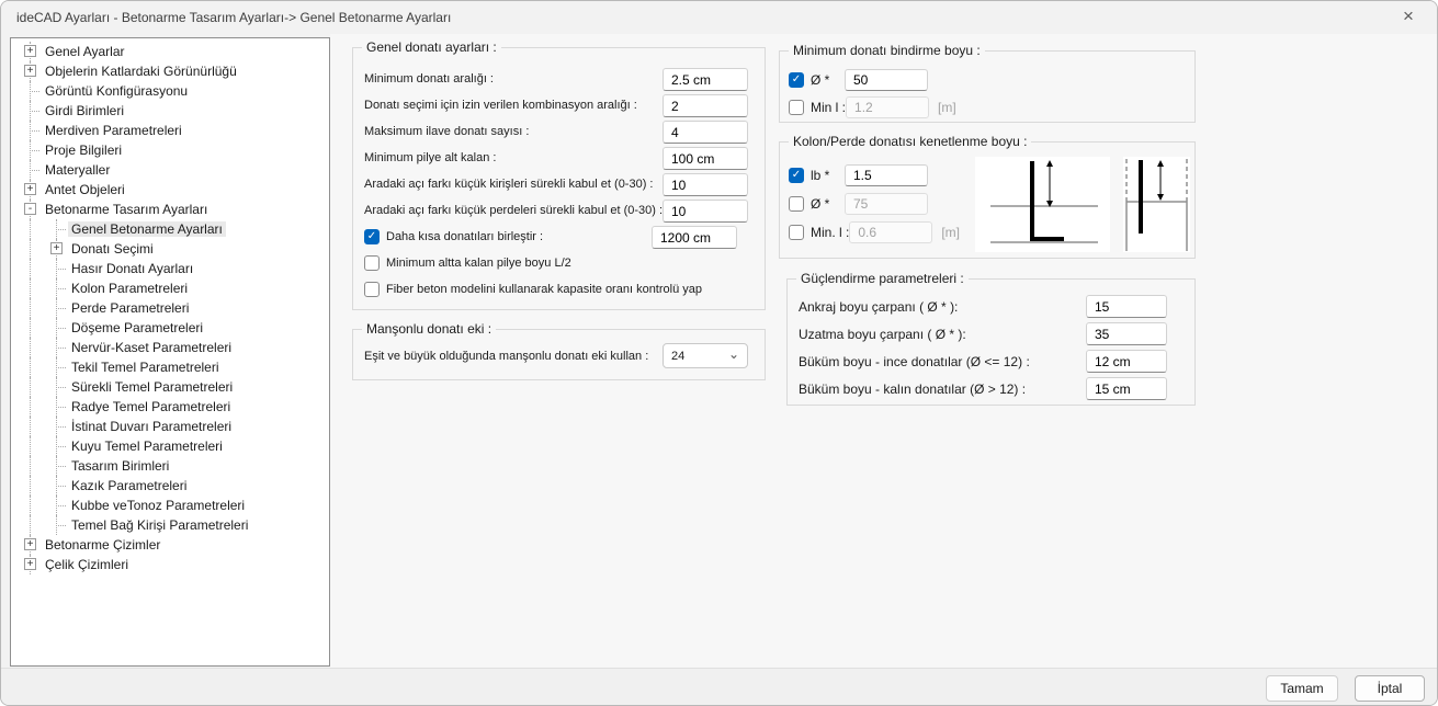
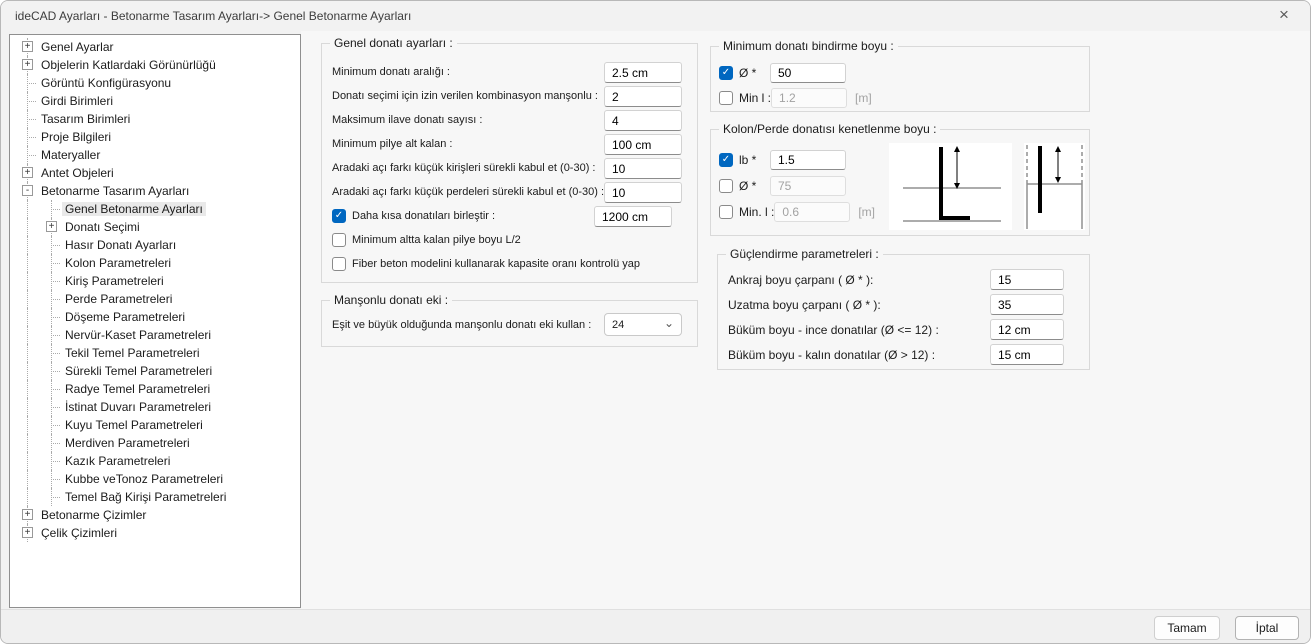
  ideCAD Ayarları - Betonarme Tasarım Ayarları-> Genel Betonarme Ayarları
  ×
  +
  Genel Ayarlar
  +
  Objelerin Katlardaki Görünürlüğü
  Görüntü Konfigürasyonu
  Girdi Birimleri
- Merdiven Parametreleri
+ Tasarım Birimleri
  Proje Bilgileri
  Materyaller
  +
  Antet Objeleri
  -
  Betonarme Tasarım Ayarları
  Genel Betonarme Ayarları
  +
  Donatı Seçimi
  Hasır Donatı Ayarları
  Kolon Parametreleri
+ Kiriş Parametreleri
  Perde Parametreleri
  Döşeme Parametreleri
  Nervür-Kaset Parametreleri
  Tekil Temel Parametreleri
  Sürekli Temel Parametreleri
  Radye Temel Parametreleri
  İstinat Duvarı Parametreleri
  Kuyu Temel Parametreleri
- Tasarım Birimleri
+ Merdiven Parametreleri
  Kazık Parametreleri
  Kubbe veTonoz Parametreleri
  Temel Bağ Kirişi Parametreleri
  +
  Betonarme Çizimler
  +
  Çelik Çizimleri
  Genel donatı ayarları :
  Minimum donatı aralığı :
  2.5 cm
- Donatı seçimi için izin verilen kombinasyon aralığı :
+ Donatı seçimi için izin verilen kombinasyon manşonlu :
  2
  Maksimum ilave donatı sayısı :
  4
  Minimum pilye alt kalan :
  100 cm
  Aradaki açı farkı küçük kirişleri sürekli kabul et (0-30) :
  10
  Aradaki açı farkı küçük perdeleri sürekli kabul et (0-30) :
  10
  ✓
  Daha kısa donatıları birleştir :
  1200 cm
  Minimum altta kalan pilye boyu L/2
  Fiber beton modelini kullanarak kapasite oranı kontrolü yap
  Manşonlu donatı eki :
  Eşit ve büyük olduğunda manşonlu donatı eki kullan :
  24
  ⌄
  Minimum donatı bindirme boyu :
  ✓
  Ø *
  50
  Min l :
  1.2
  [m]
  Kolon/Perde donatısı kenetlenme boyu :
  ✓
  lb *
  1.5
  Ø *
  75
  Min. l :
  0.6
  [m]
  Güçlendirme parametreleri :
  Ankraj boyu çarpanı ( Ø * ):
  15
  Uzatma boyu çarpanı ( Ø * ):
  35
  Büküm boyu - ince donatılar (Ø <= 12) :
  12 cm
  Büküm boyu - kalın donatılar (Ø > 12) :
  15 cm
  Tamam
  İptal
